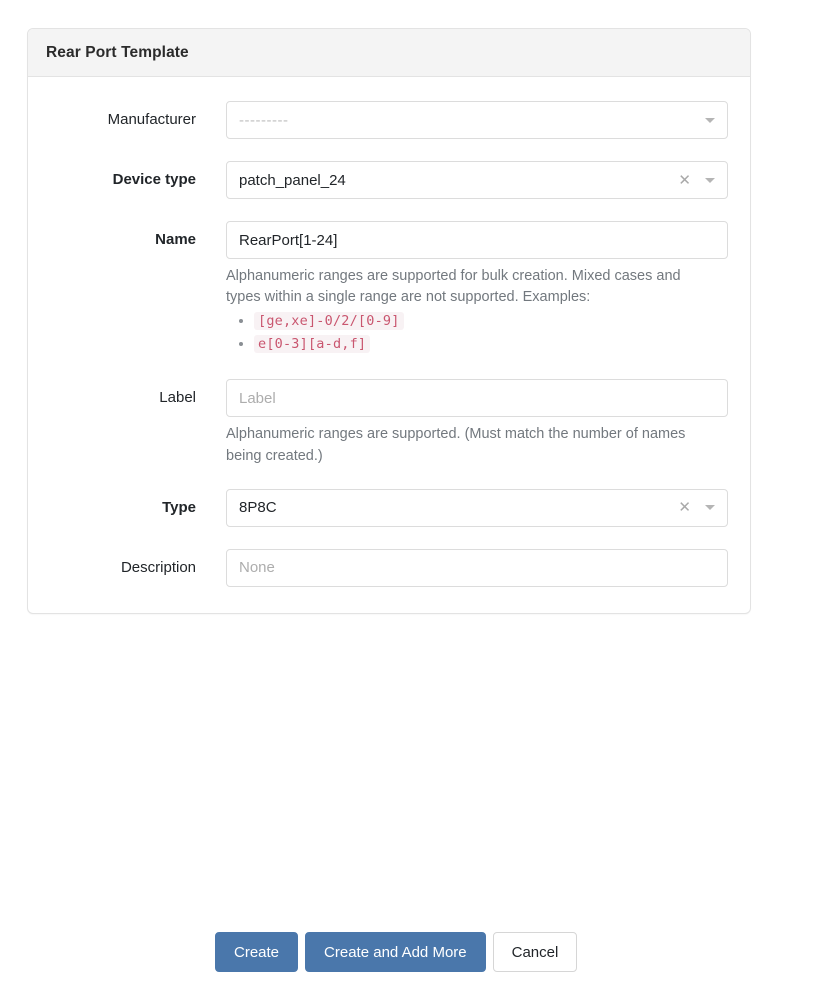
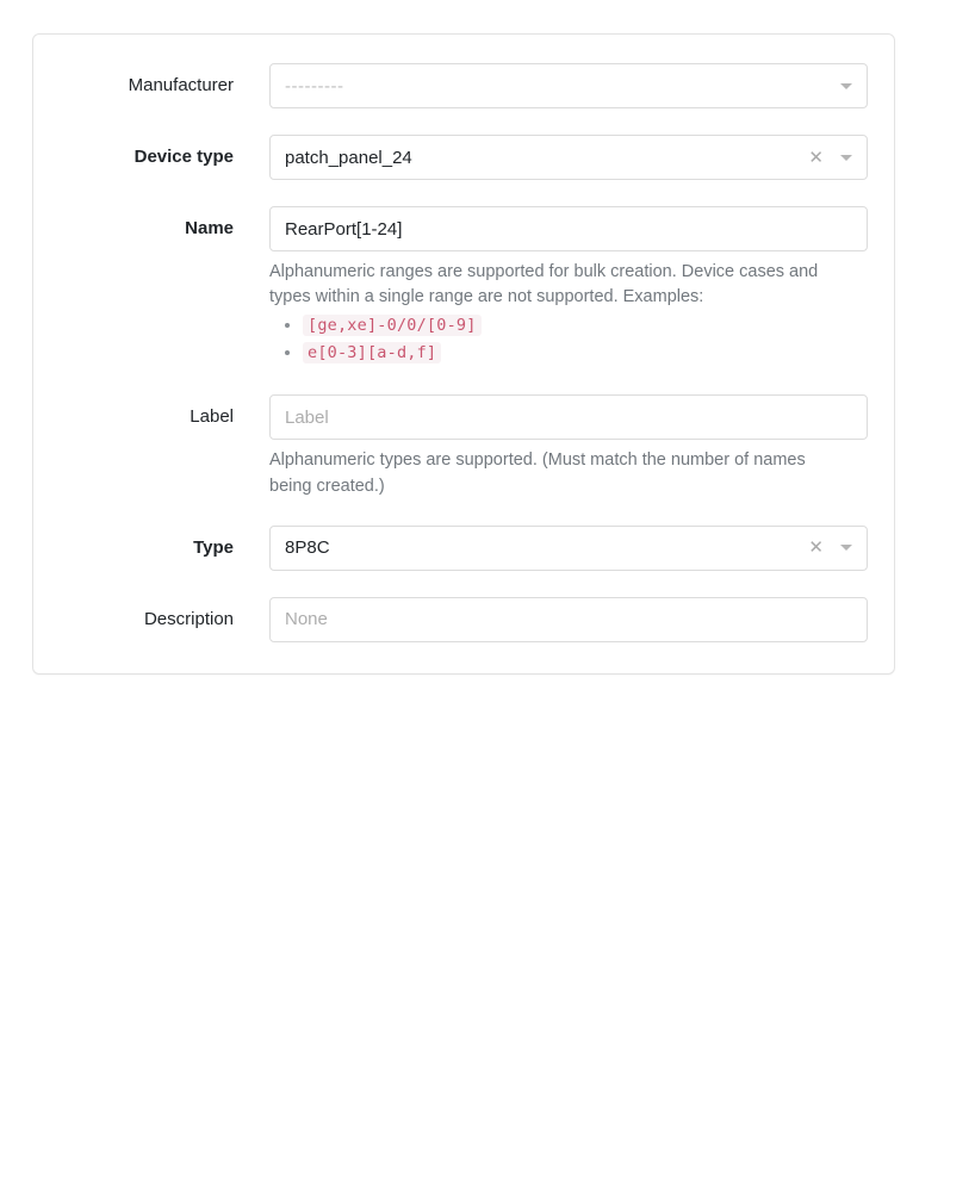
- Rear Port Template
  Manufacturer
  ---------
  Device type
  patch_panel_24
  ✕
  Name
  RearPort[1-24]
- Alphanumeric ranges are supported for bulk creation. Mixed cases and types within a single range are not supported. Examples:
+ Alphanumeric ranges are supported for bulk creation. Device cases and types within a single range are not supported. Examples:
- [ge,xe]-0/2/[0-9]
+ [ge,xe]-0/0/[0-9]
  e[0-3][a-d,f]
  Label
  Label
- Alphanumeric ranges are supported. (Must match the number of names being created.)
+ Alphanumeric types are supported. (Must match the number of names being created.)
  Type
  8P8C
  ✕
  Description
  None
- Create
- Create and Add More
- Cancel
